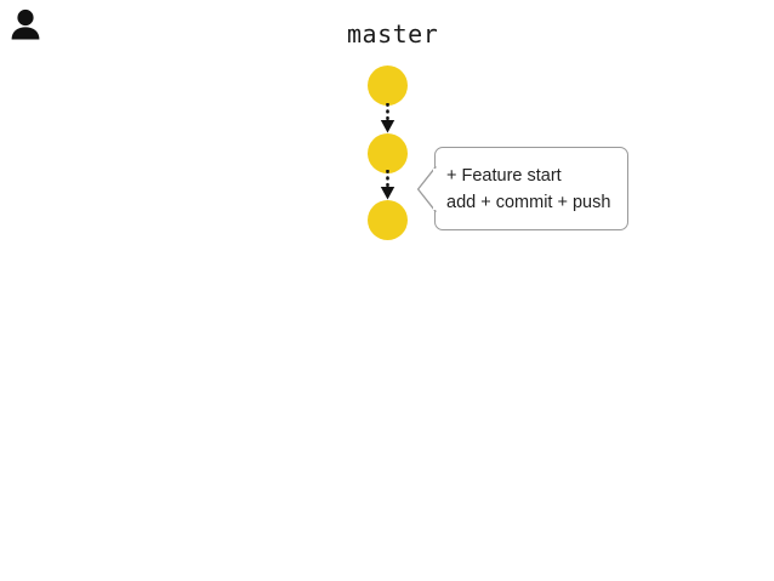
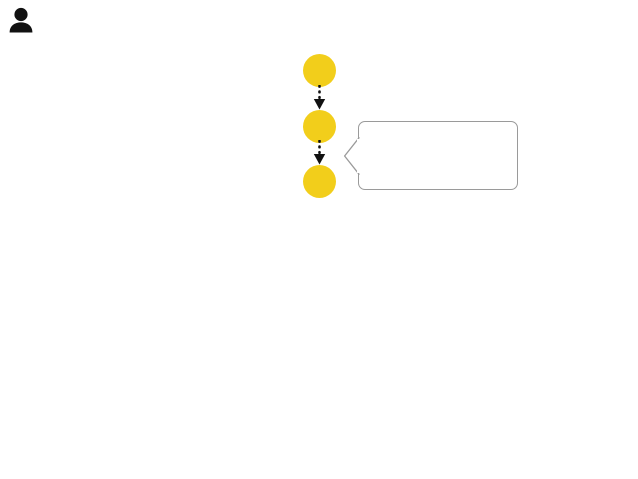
- master
- + Feature start
- add + commit + push
